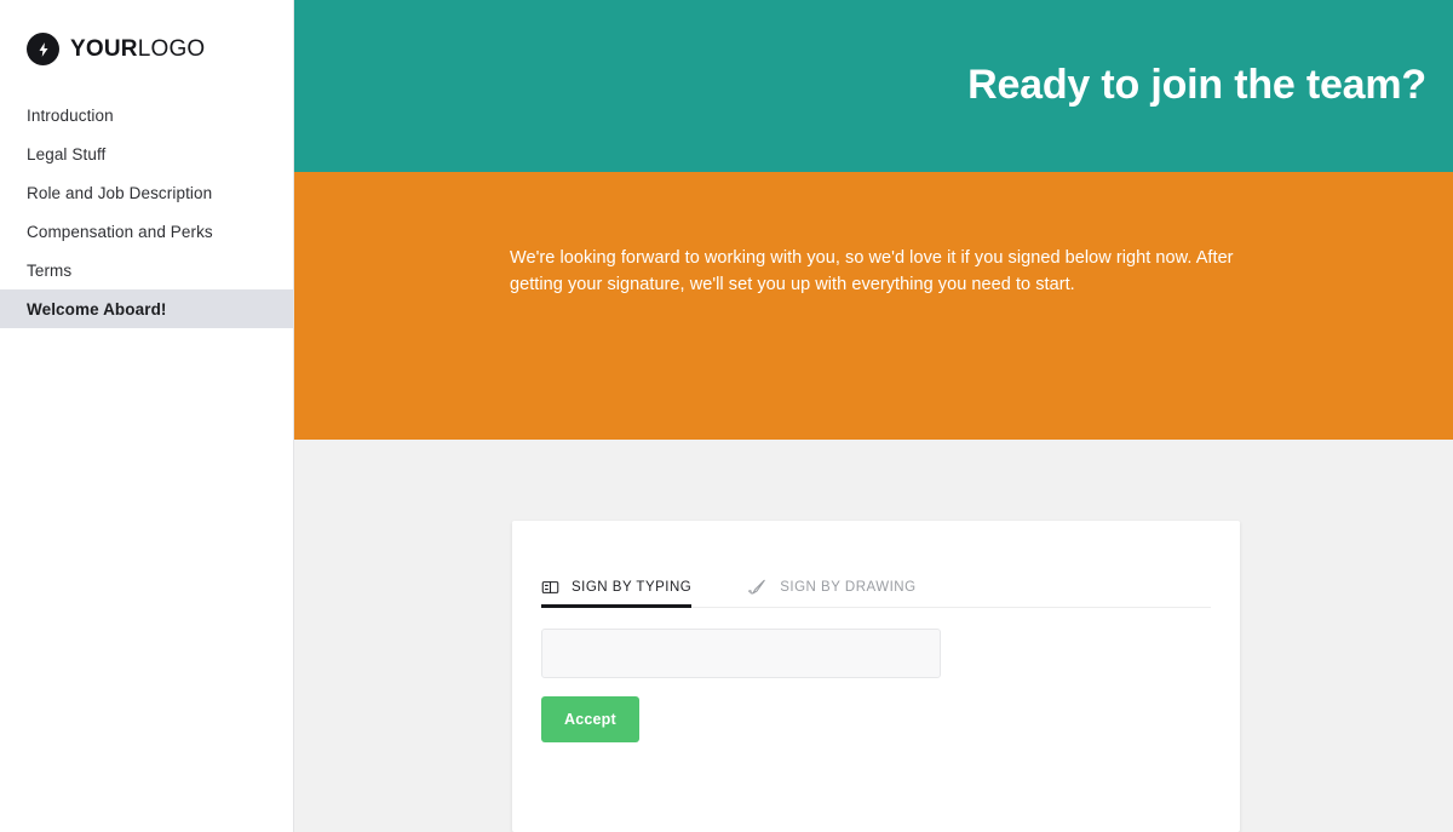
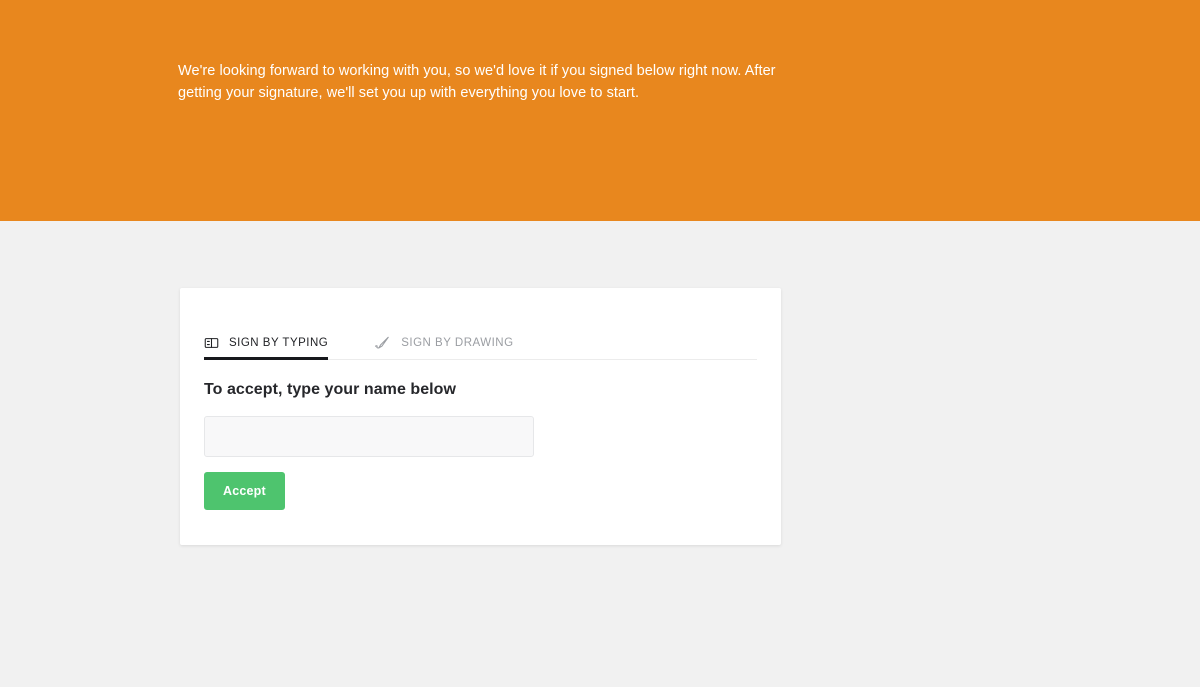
- YOURLOGO
- Introduction
- Legal Stuff
- Role and Job Description
- Compensation and Perks
- Terms
- Welcome Aboard!
- Ready to join the team?
- We're looking forward to working with you, so we'd love it if you signed below right now. After getting your signature, we'll set you up with everything you need to start.
+ We're looking forward to working with you, so we'd love it if you signed below right now. After getting your signature, we'll set you up with everything you love to start.
  SIGN BY TYPING
  SIGN BY DRAWING
+ To accept, type your name below
  Accept
